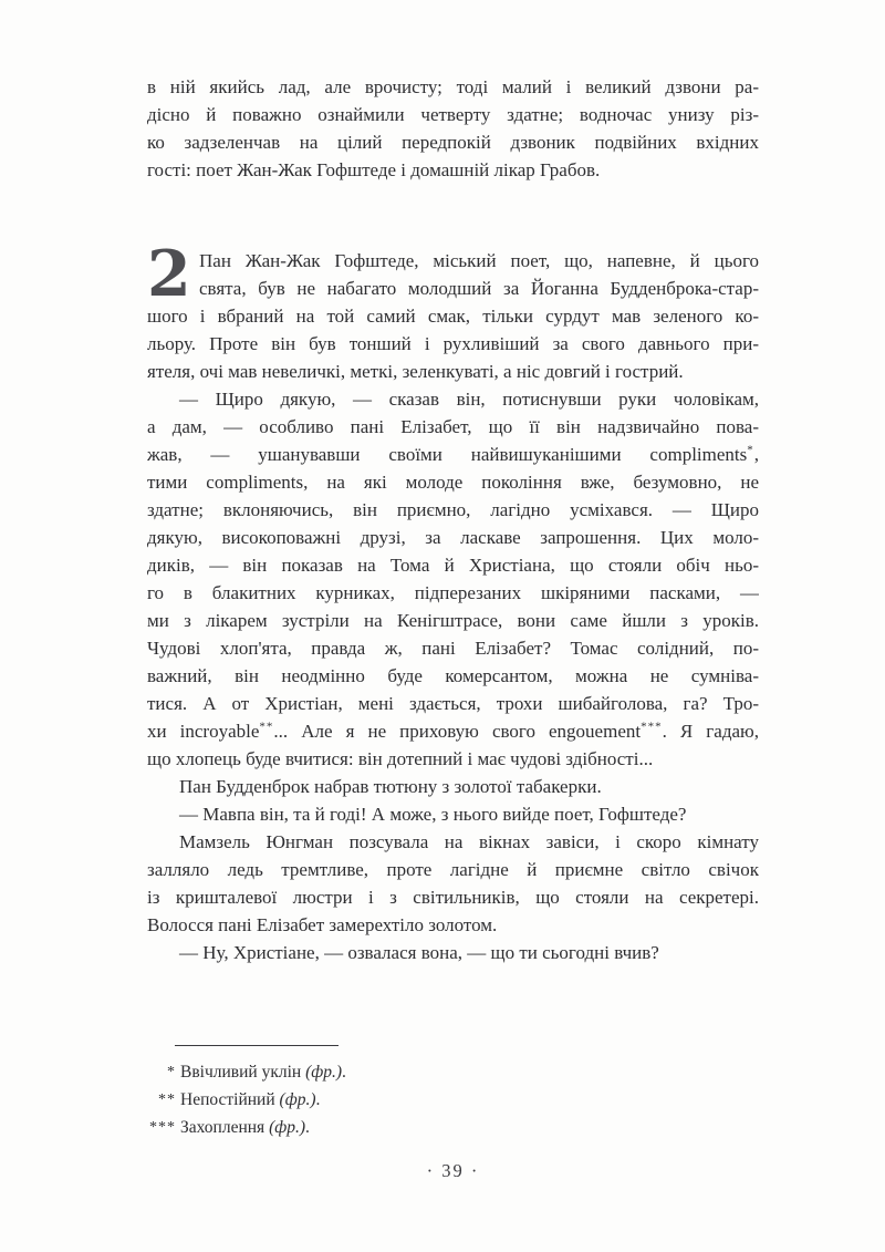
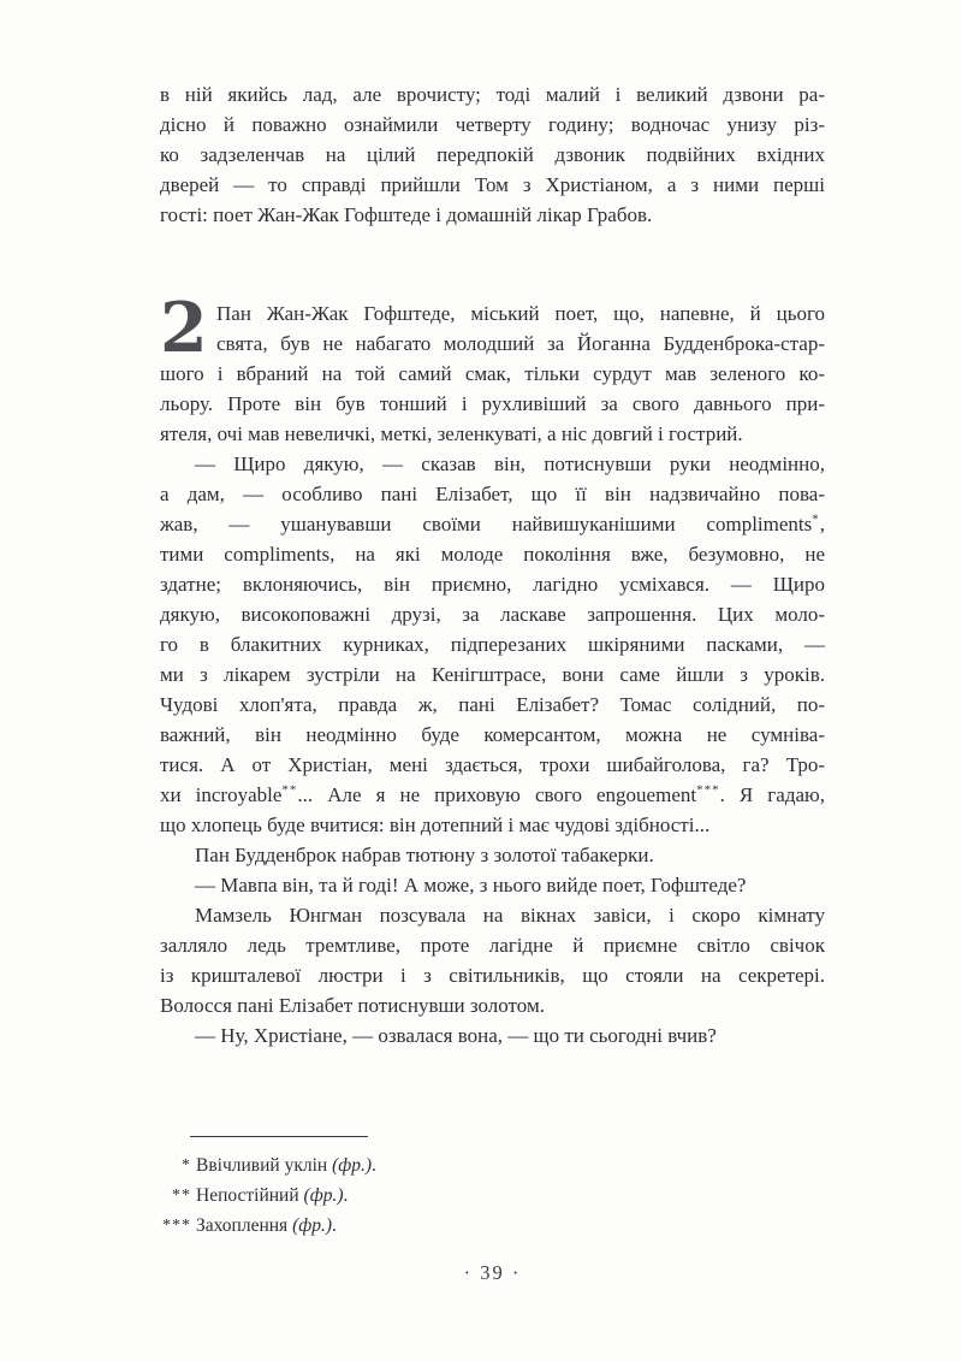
  в ній якийсь лад, але врочисту; тоді малий і великий дзвони ра-
- дісно й поважно ознаймили четверту здатне; водночас унизу різ-
+ дісно й поважно ознаймили четверту годину; водночас унизу різ-
  ко задзеленчав на цілий передпокій дзвоник подвійних вхідних
+ дверей — то справді прийшли Том з Христіаном, а з ними перші
  гості: поет Жан-Жак Гофштеде і домашній лікар Грабов.
  2
  Пан Жан-Жак Гофштеде, міський поет, що, напевне, й цього
  свята, був не набагато молодший за Йоганна Будденброка-стар-
  шого і вбраний на той самий смак, тільки сурдут мав зеленого ко-
  льору. Проте він був тонший і рухливіший за свого давнього при-
  ятеля, очі мав невеличкі, меткі, зеленкуваті, а ніс довгий і гострий.
- — Щиро дякую, — сказав він, потиснувши руки чоловікам,
+ — Щиро дякую, — сказав він, потиснувши руки неодмінно,
  а дам, — особливо пані Елізабет, що її він надзвичайно пова-
  жав, — ушанувавши своїми найвишуканішими compliments*,
  тими compliments, на які молоде покоління вже, безумовно, не
  здатне; вклоняючись, він приємно, лагідно усміхався. — Щиро
  дякую, високоповажні друзі, за ласкаве запрошення. Цих моло-
- диків, — він показав на Тома й Христіана, що стояли обіч ньо-
  го в блакитних курниках, підперезаних шкіряними пасками, —
  ми з лікарем зустріли на Кенігштрасе, вони саме йшли з уроків.
  Чудові хлоп'ята, правда ж, пані Елізабет? Томас солідний, по-
  важний, він неодмінно буде комерсантом, можна не сумніва-
  тися. А от Христіан, мені здається, трохи шибайголова, га? Тро-
  хи incroyable**... Але я не приховую свого engouement***. Я гадаю,
  що хлопець буде вчитися: він дотепний і має чудові здібності...
  Пан Будденброк набрав тютюну з золотої табакерки.
  — Мавпа він, та й годі! А може, з нього вийде поет, Гофштеде?
  Мамзель Юнгман позсувала на вікнах завіси, і скоро кімнату
  залляло ледь тремтливе, проте лагідне й приємне світло свічок
  із кришталевої люстри і з світильників, що стояли на секретері.
- Волосся пані Елізабет замерехтіло золотом.
+ Волосся пані Елізабет потиснувши золотом.
  — Ну, Христіане, — озвалася вона, — що ти сьогодні вчив?
  *
  Ввічливий уклін (фр.).
  **
  Непостійний (фр.).
  ***
  Захоплення (фр.).
  · 39 ·
